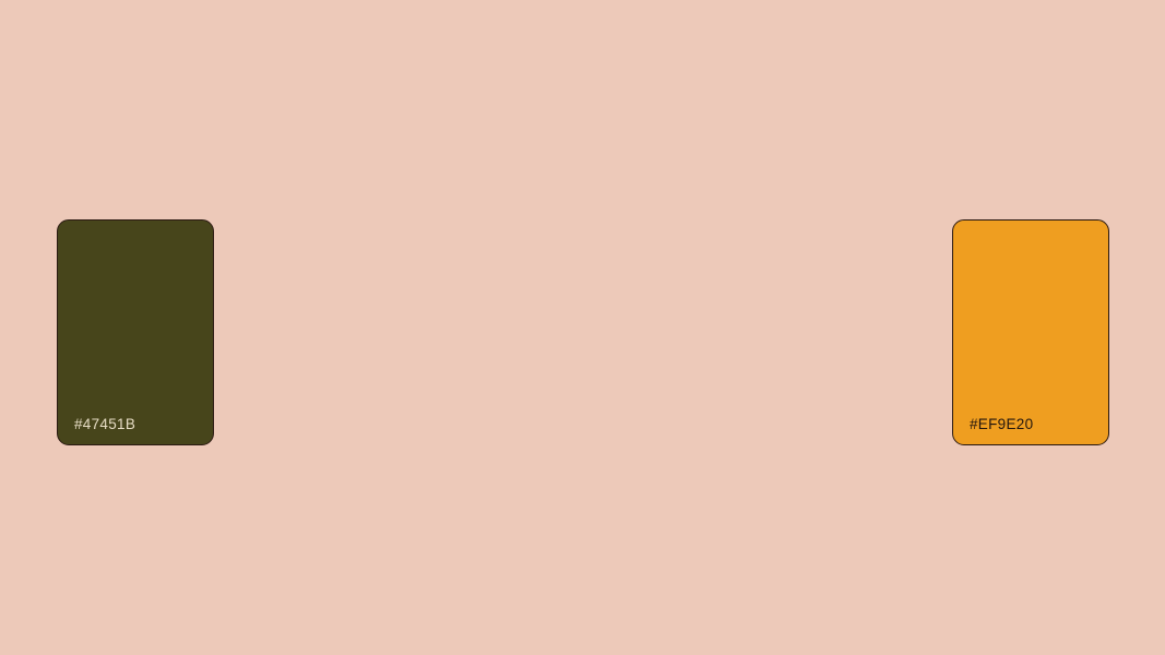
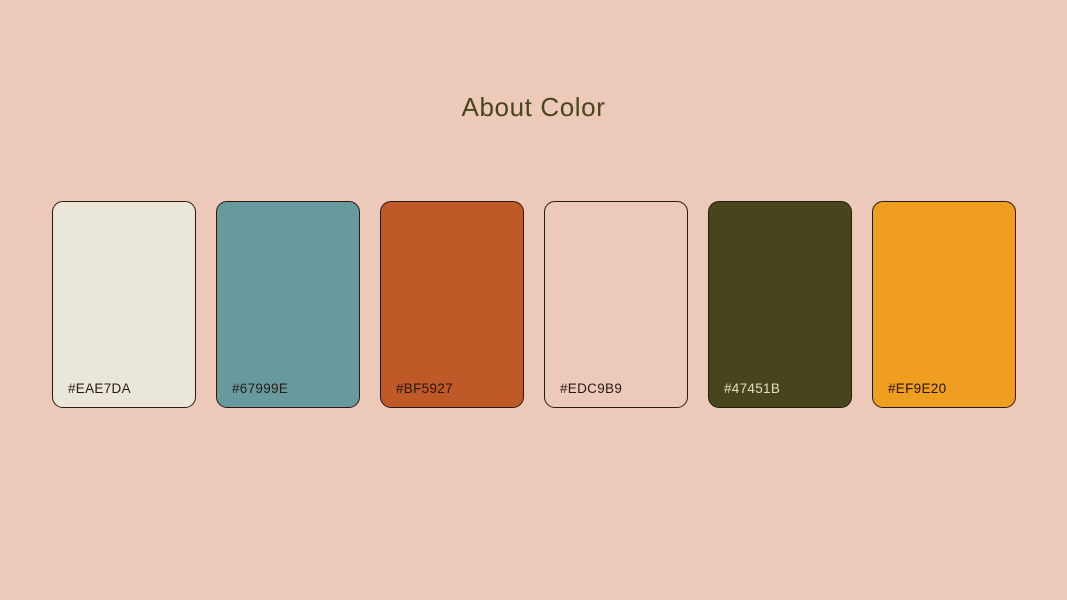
+ About Color
+ #EAE7DA
+ #67999E
+ #BF5927
+ #EDC9B9
  #47451B
  #EF9E20
